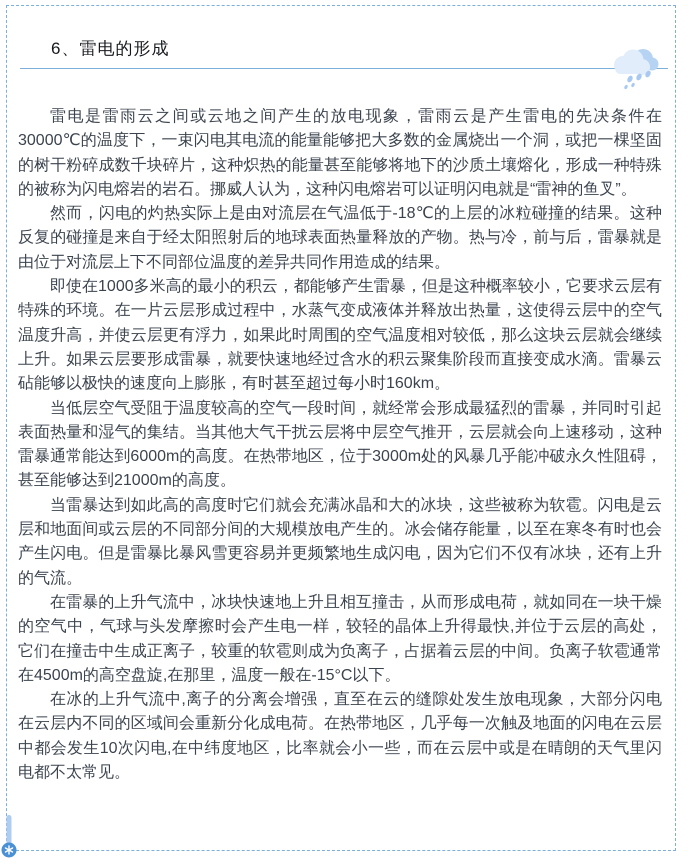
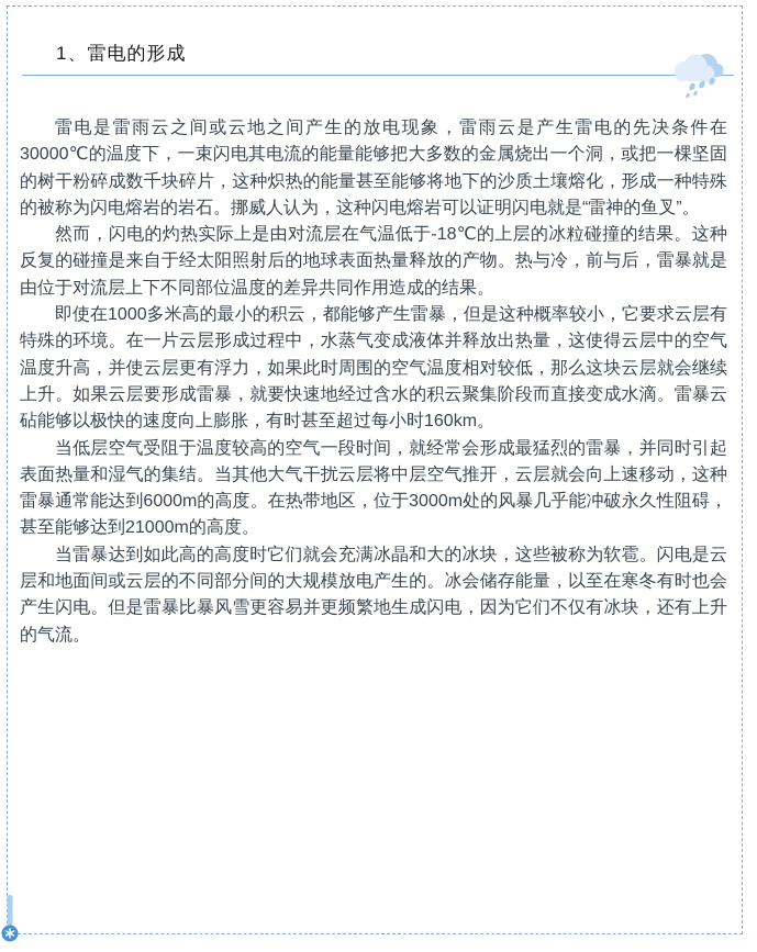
- 6、雷电的形成
+ 1、雷电的形成
  雷电是雷雨云之间或云地之间产生的放电现象，雷雨云是产生雷电的先决条件在30000℃的温度下，一束闪电其电流的能量能够把大多数的金属烧出一个洞，或把一棵坚固的树干粉碎成数千块碎片，这种炽热的能量甚至能够将地下的沙质土壤熔化，形成一种特殊的被称为闪电熔岩的岩石。挪威人认为，这种闪电熔岩可以证明闪电就是“雷神的鱼叉”。
  然而，闪电的灼热实际上是由对流层在气温低于-18℃的上层的冰粒碰撞的结果。这种反复的碰撞是来自于经太阳照射后的地球表面热量释放的产物。热与冷，前与后，雷暴就是由位于对流层上下不同部位温度的差异共同作用造成的结果。
  即使在1000多米高的最小的积云，都能够产生雷暴，但是这种概率较小，它要求云层有特殊的环境。在一片云层形成过程中，水蒸气变成液体并释放出热量，这使得云层中的空气温度升高，并使云层更有浮力，如果此时周围的空气温度相对较低，那么这块云层就会继续上升。如果云层要形成雷暴，就要快速地经过含水的积云聚集阶段而直接变成水滴。雷暴云砧能够以极快的速度向上膨胀，有时甚至超过每小时160km。
  当低层空气受阻于温度较高的空气一段时间，就经常会形成最猛烈的雷暴，并同时引起表面热量和湿气的集结。当其他大气干扰云层将中层空气推开，云层就会向上速移动，这种雷暴通常能达到6000m的高度。在热带地区，位于3000m处的风暴几乎能冲破永久性阻碍，甚至能够达到21000m的高度。
  当雷暴达到如此高的高度时它们就会充满冰晶和大的冰块，这些被称为软雹。闪电是云层和地面间或云层的不同部分间的大规模放电产生的。冰会储存能量，以至在寒冬有时也会产生闪电。但是雷暴比暴风雪更容易并更频繁地生成闪电，因为它们不仅有冰块，还有上升的气流。
- 在雷暴的上升气流中，冰块快速地上升且相互撞击，从而形成电荷，就如同在一块干燥的空气中，气球与头发摩擦时会产生电一样，较轻的晶体上升得最快,并位于云层的高处，它们在撞击中生成正离子，较重的软雹则成为负离子，占据着云层的中间。负离子软雹通常在4500m的高空盘旋,在那里，温度一般在-15°C以下。
- 在冰的上升气流中,离子的分离会增强，直至在云的缝隙处发生放电现象，大部分闪电在云层内不同的区域间会重新分化成电荷。在热带地区，几乎每一次触及地面的闪电在云层中都会发生10次闪电,在中纬度地区，比率就会小一些，而在云层中或是在晴朗的天气里闪电都不太常见。
